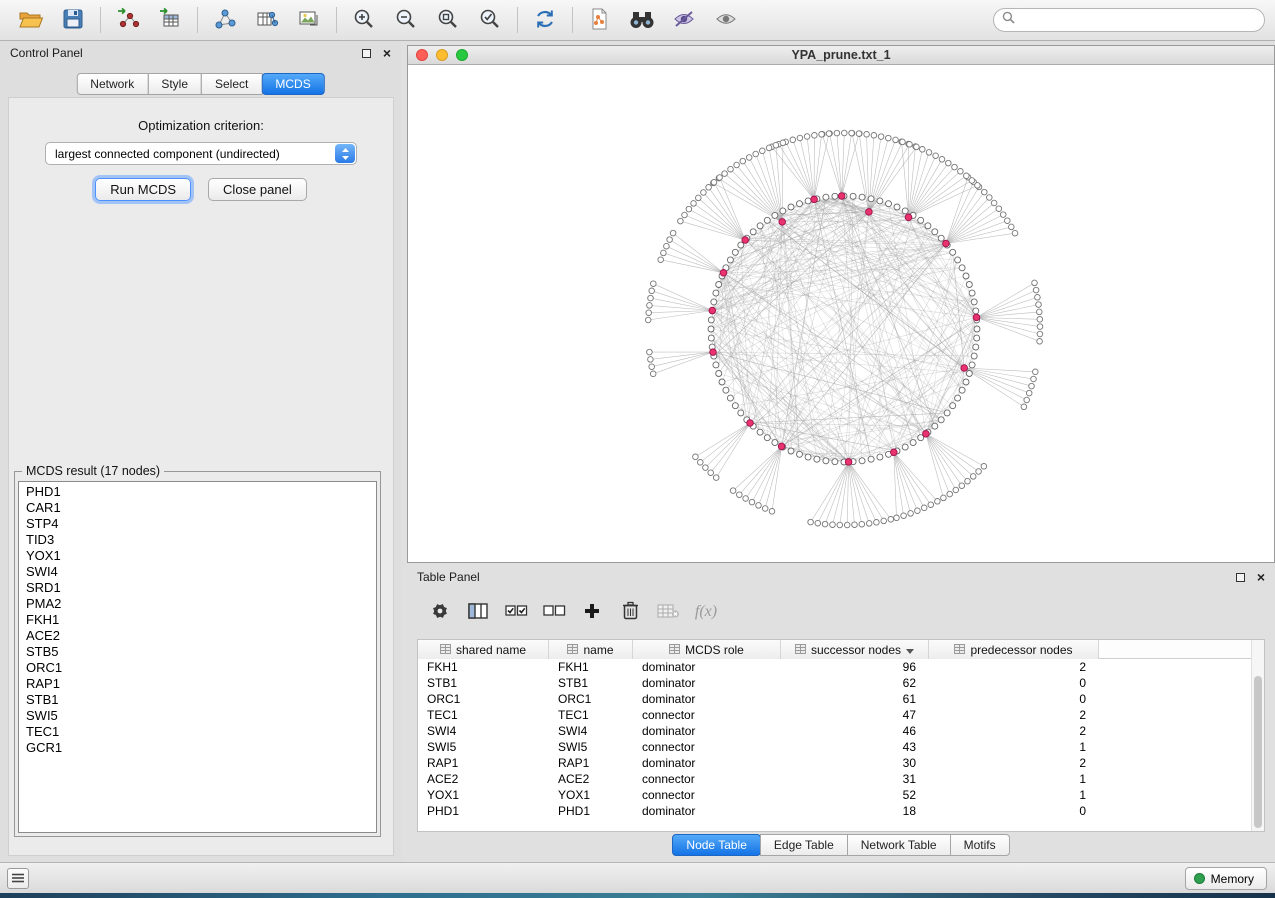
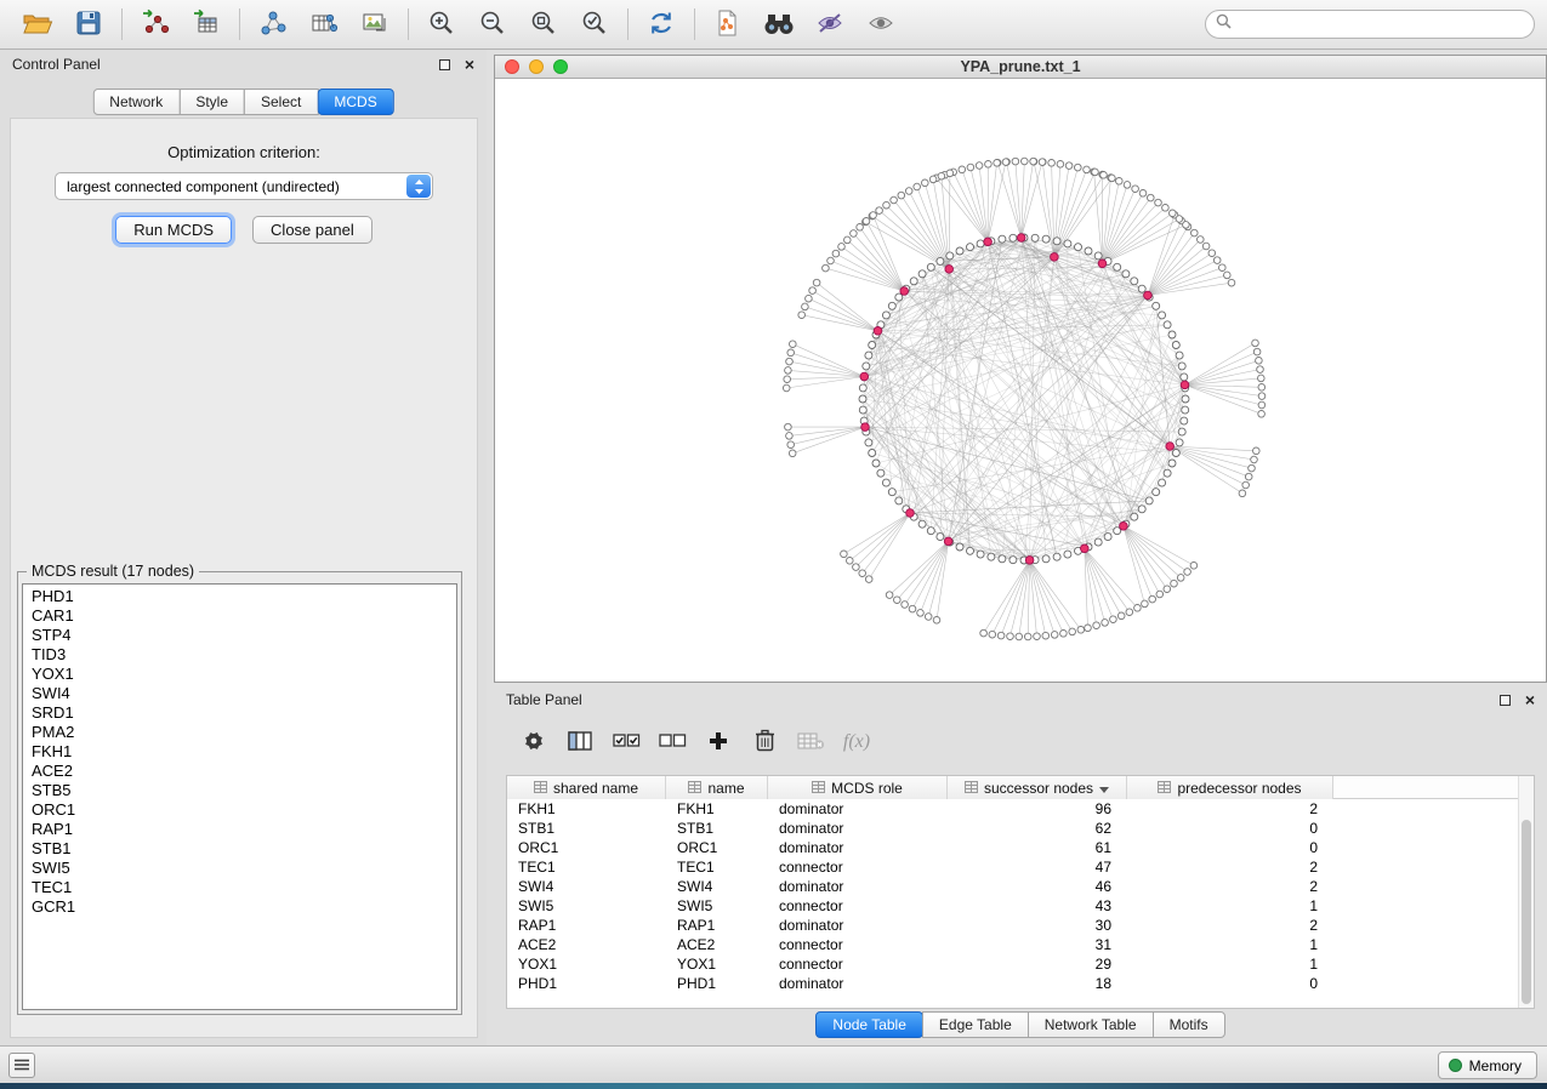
  Control Panel
  ×
  Network
  Style
  Select
  MCDS
  Optimization criterion:
  largest connected component (undirected)
  Run MCDS
  Close panel
  MCDS result (17 nodes)
  PHD1
  CAR1
  STP4
  TID3
  YOX1
  SWI4
  SRD1
  PMA2
  FKH1
  ACE2
  STB5
  ORC1
  RAP1
  STB1
  SWI5
  TEC1
  GCR1
  YPA_prune.txt_1
  Table Panel
  ×
  f(x)
  shared name
  name
  MCDS role
  successor nodes
  predecessor nodes
  FKH1
  FKH1
  dominator
  96
  2
  STB1
  STB1
  dominator
  62
  0
  ORC1
  ORC1
  dominator
  61
  0
  TEC1
  TEC1
  connector
  47
  2
  SWI4
  SWI4
  dominator
  46
  2
  SWI5
  SWI5
  connector
  43
  1
  RAP1
  RAP1
  dominator
  30
  2
  ACE2
  ACE2
  connector
  31
  1
  YOX1
  YOX1
  connector
- 52
+ 29
  1
  PHD1
  PHD1
  dominator
  18
  0
  Node Table
  Edge Table
  Network Table
  Motifs
  Memory
